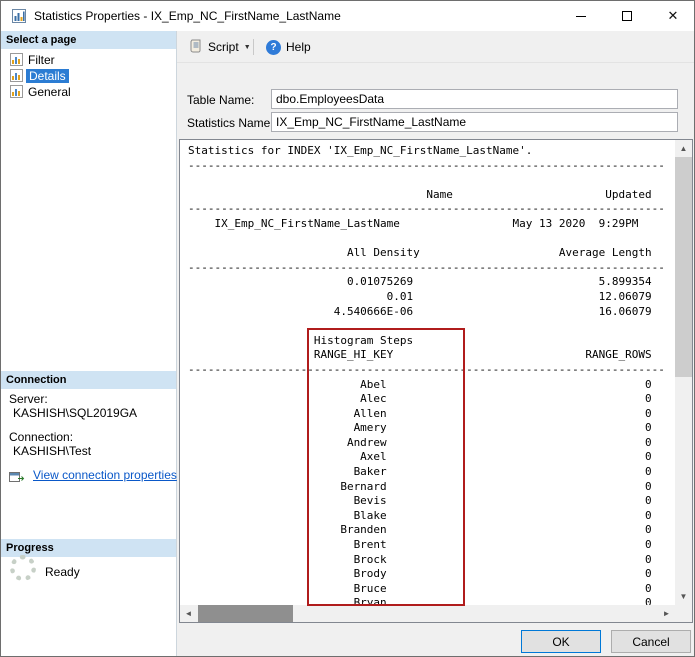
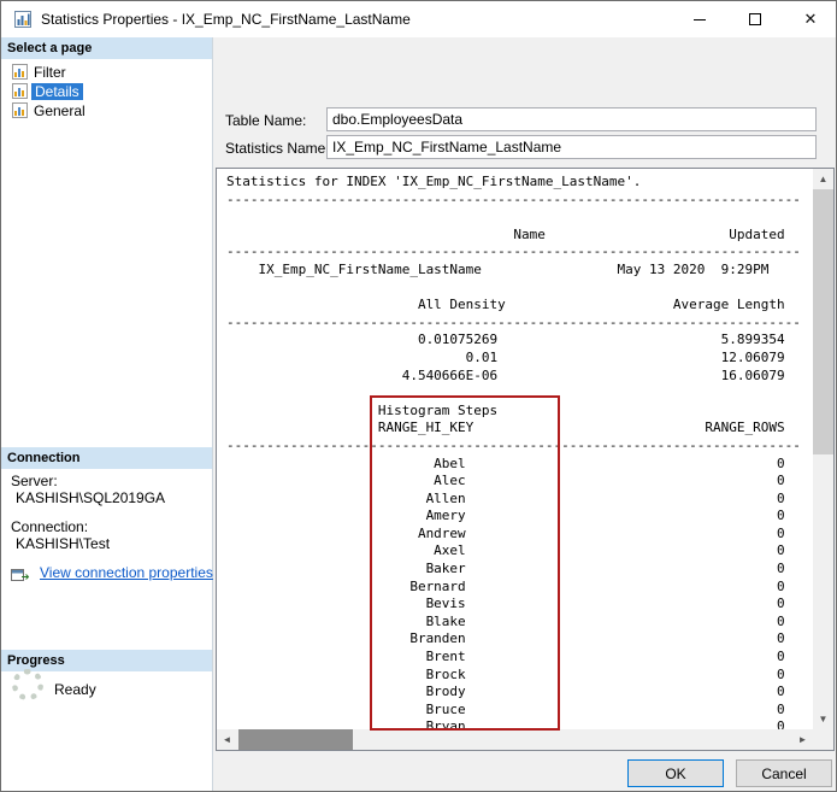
  Statistics Properties - IX_Emp_NC_FirstName_LastName
  ✕
  Select a page
  Filter
  Details
  General
  Connection
  Server:
  KASHISH\SQL2019GA
  Connection:
  KASHISH\Test
  View connection properties
  Progress
  Ready
- Script
- ?
- Help
  Table Name:
  dbo.EmployeesData
  Statistics Name
  IX_Emp_NC_FirstName_LastName
  Statistics for INDEX 'IX_Emp_NC_FirstName_LastName'.
  ------------------------------------------------------------------------
  Name Updated
  ------------------------------------------------------------------------
  IX_Emp_NC_FirstName_LastName May 13 2020 9:29PM
  All Density Average Length
  ------------------------------------------------------------------------
  0.01075269 5.899354
  0.01 12.06079
  4.540666E-06 16.06079
  Histogram Steps
  RANGE_HI_KEY RANGE_ROWS
  ------------------------------------------------------------------------
  Abel 0
  Alec 0
  Allen 0
  Amery 0
  Andrew 0
  Axel 0
  Baker 0
  Bernard 0
  Bevis 0
  Blake 0
  Branden 0
  Brent 0
  Brock 0
  Brody 0
  Bruce 0
  Bryan 0
  ▲
  ▼
  ◄
  ►
  OK
  Cancel
